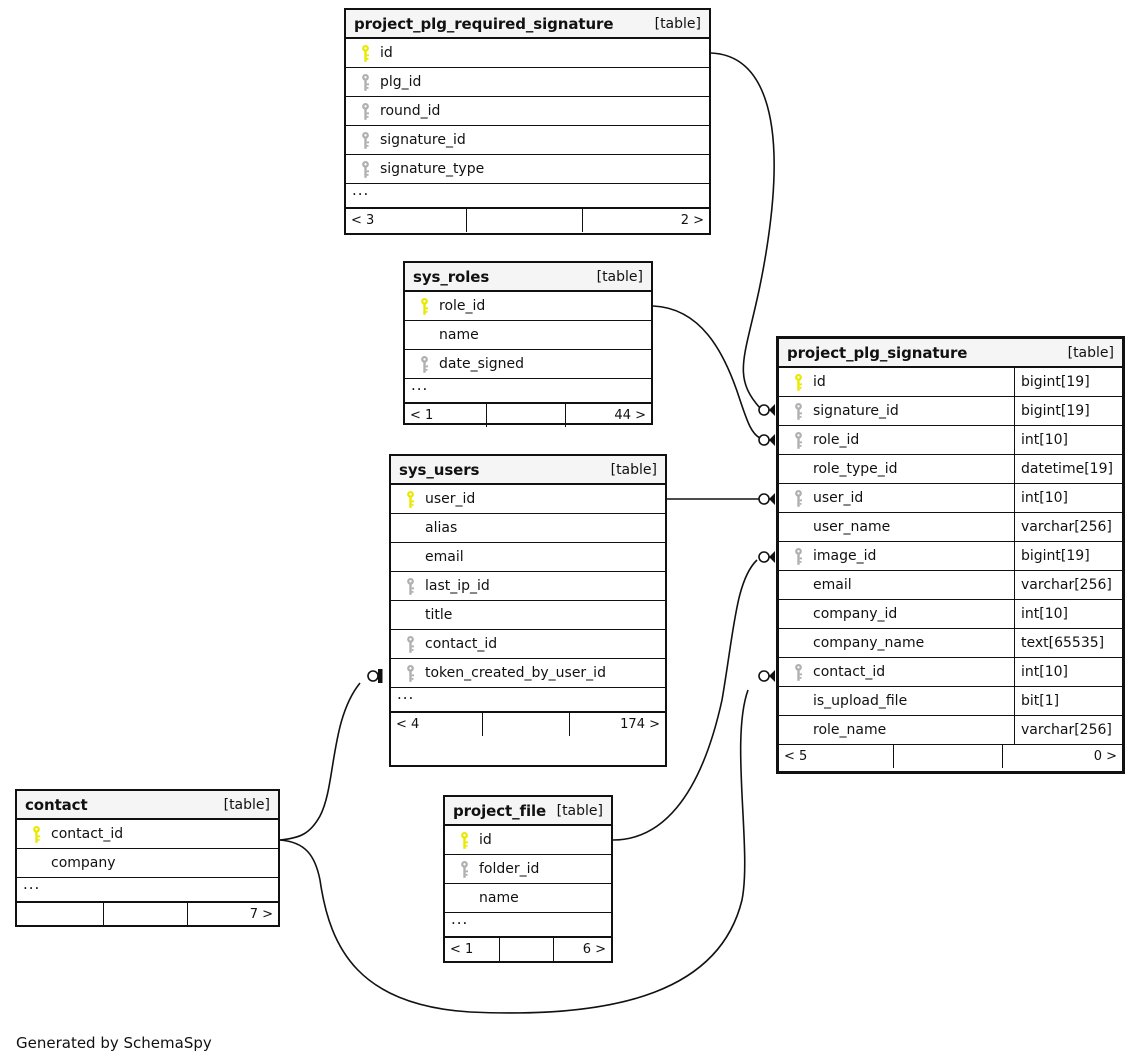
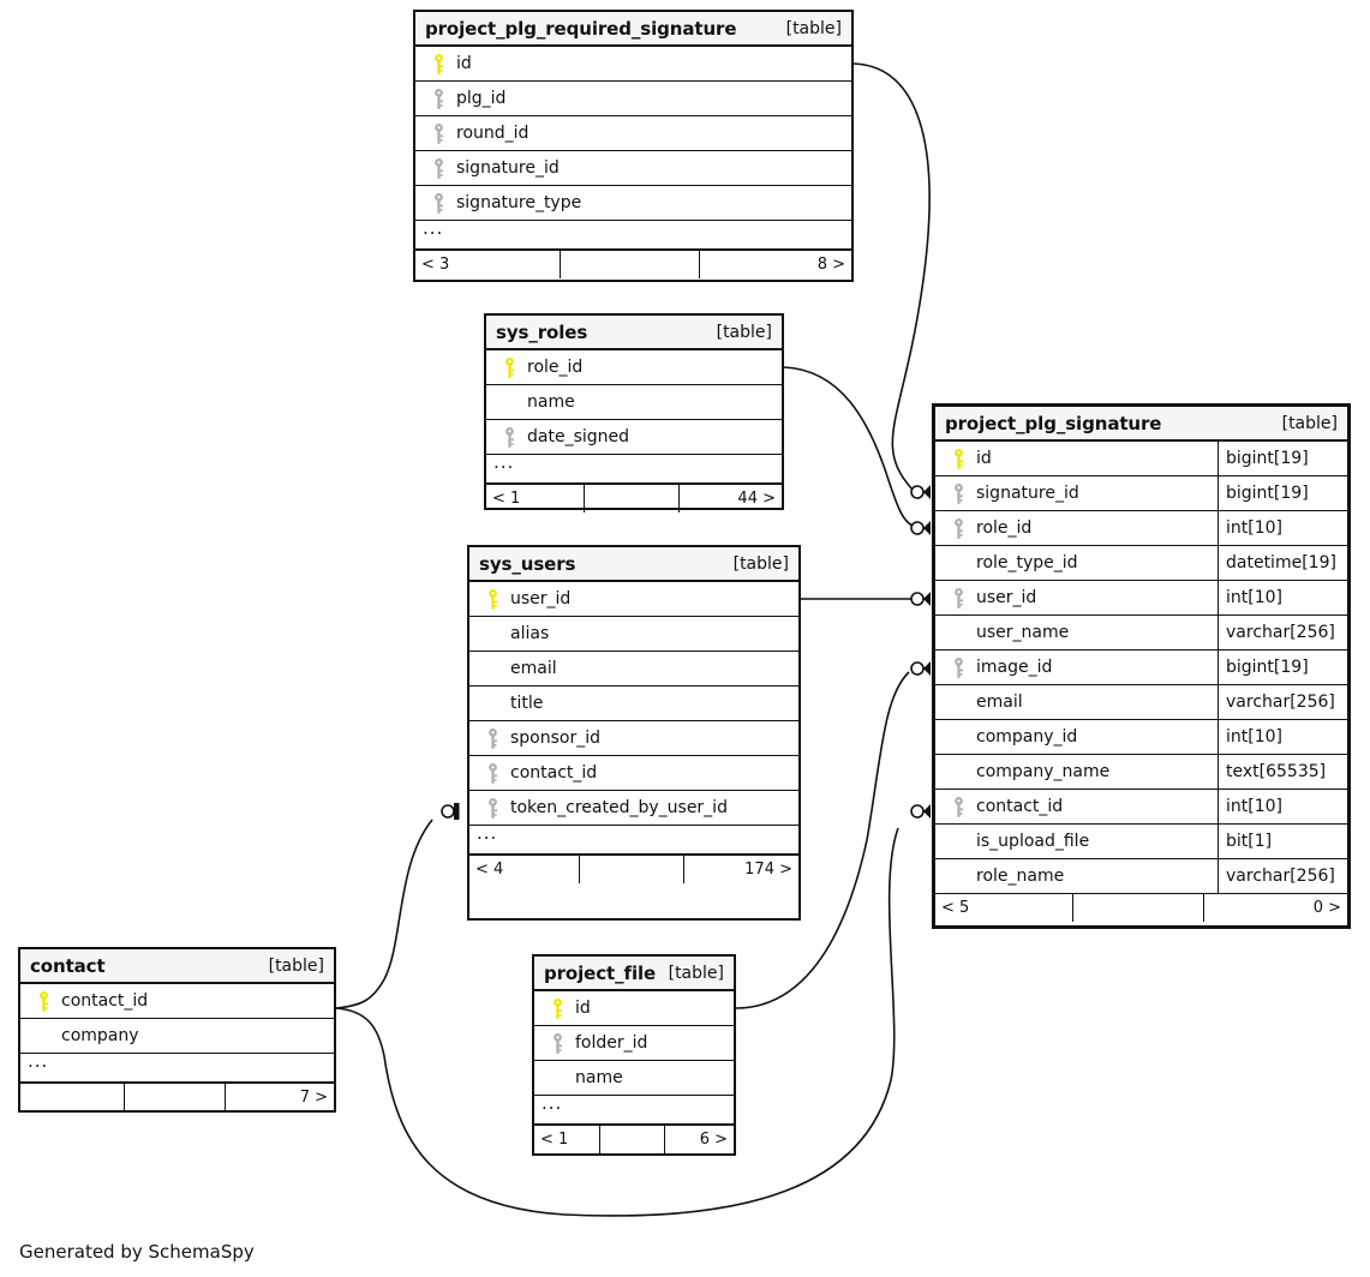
  project_plg_required_signature
  [table]
  id
  plg_id
  round_id
  signature_id
  signature_type
  ...
  < 3
- 2 >
+ 8 >
  sys_roles
  [table]
  role_id
  name
  date_signed
  ...
  < 1
  44 >
  sys_users
  [table]
  user_id
  alias
  email
- last_ip_id
  title
+ sponsor_id
  contact_id
  token_created_by_user_id
  ...
  < 4
  174 >
  project_plg_signature
  [table]
  id
  bigint[19]
  signature_id
  bigint[19]
  role_id
  int[10]
  role_type_id
  datetime[19]
  user_id
  int[10]
  user_name
  varchar[256]
  image_id
  bigint[19]
  email
  varchar[256]
  company_id
  int[10]
  company_name
  text[65535]
  contact_id
  int[10]
  is_upload_file
  bit[1]
  role_name
  varchar[256]
  < 5
  0 >
  contact
  [table]
  contact_id
  company
  ...
  7 >
  project_file
  [table]
  id
  folder_id
  name
  ...
  < 1
  6 >
  Generated by SchemaSpy
